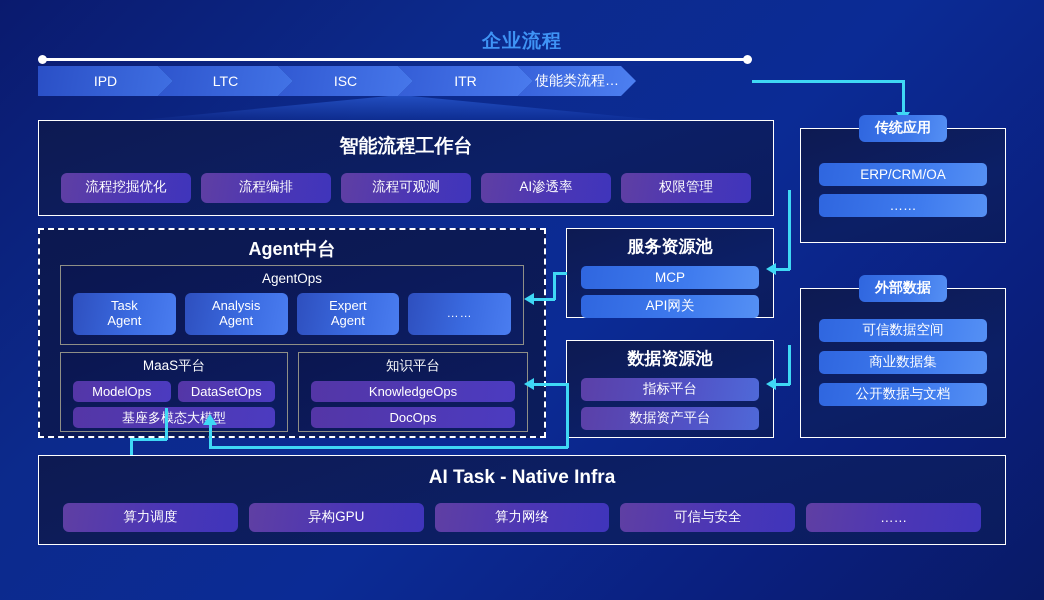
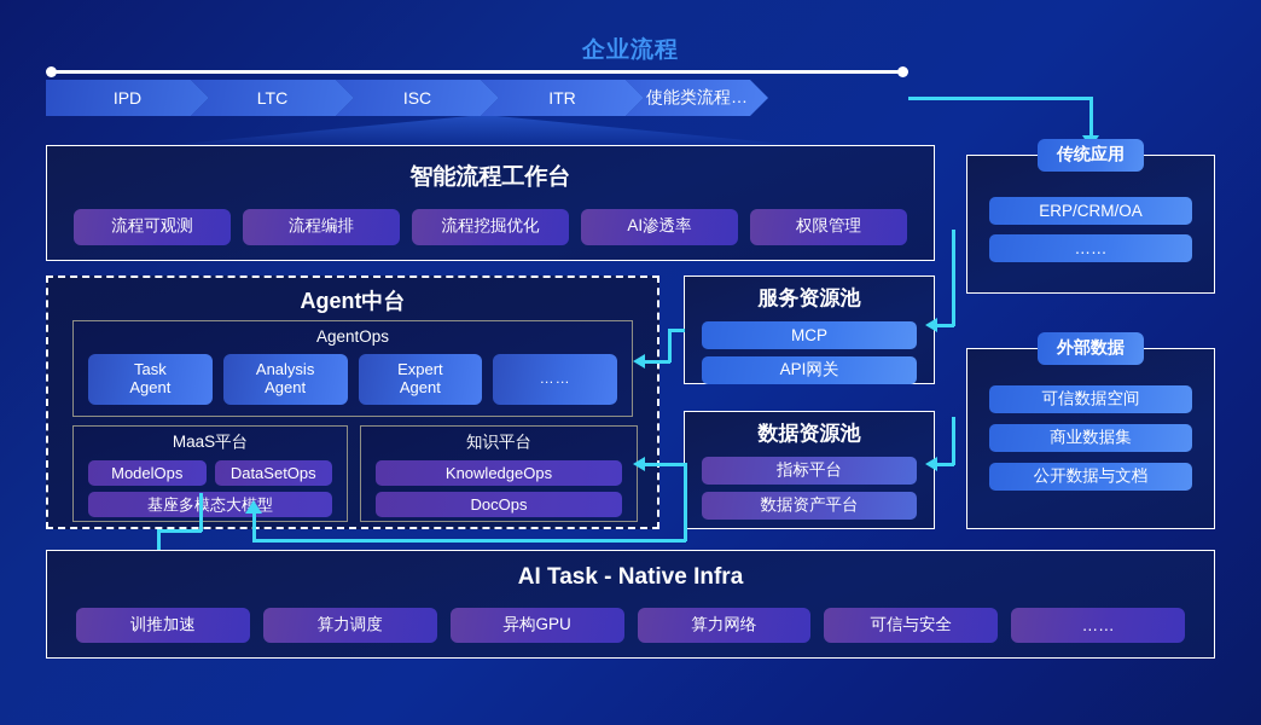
  企业流程
  IPD
  LTC
  ISC
  ITR
  使能类流程…
  智能流程工作台
- 流程挖掘优化
+ 流程可观测
  流程编排
- 流程可观测
+ 流程挖掘优化
  AI渗透率
  权限管理
  Agent中台
  AgentOps
  Task
  Agent
  Analysis
  Agent
  Expert
  Agent
  ……
  MaaS平台
  ModelOps
  DataSetOps
  基座多模态大模型
  知识平台
  KnowledgeOps
  DocOps
  服务资源池
  MCP
  API网关
  数据资源池
  指标平台
  数据资产平台
  传统应用
  ERP/CRM/OA
  ……
  外部数据
  可信数据空间
  商业数据集
  公开数据与文档
  AI Task - Native Infra
+ 训推加速
  算力调度
  异构GPU
  算力网络
  可信与安全
  ……
